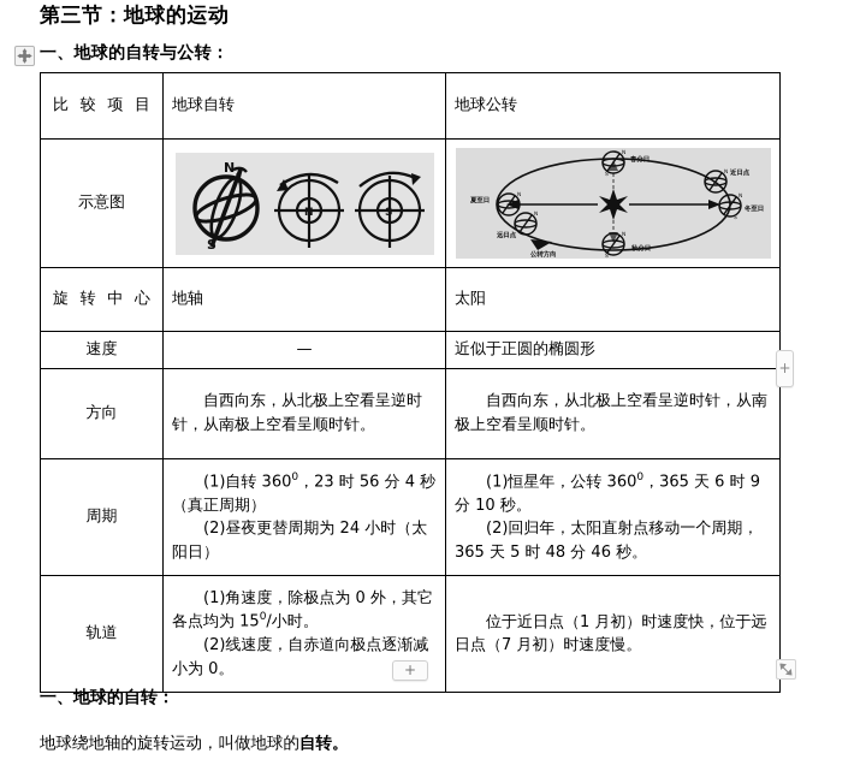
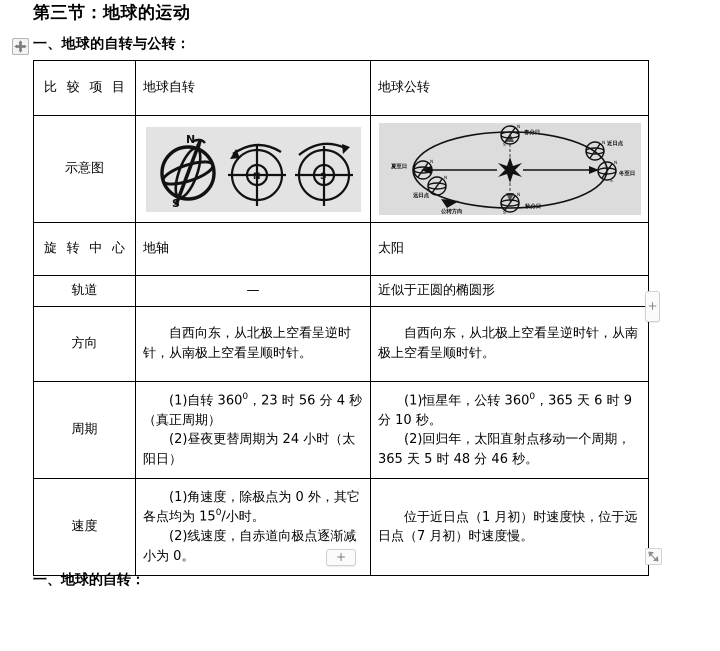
  第三节：地球的运动
  一、地球的自转与公转：
  比 较 项 目	地球自转	地球公转
  旋 转 中 心	地轴	太阳
- 速度	—	近似于正圆的椭圆形
+ 轨道	—	近似于正圆的椭圆形
  方向	自西向东，从北极上空看呈逆时针，从南极上空看呈顺时针。	自西向东，从北极上空看呈逆时针，从南极上空看呈顺时针。
  周期	(1)自转 3600，23 时 56 分 4 秒（真正周期） (2)昼夜更替周期为 24 小时（太阳日）	(1)恒星年，公转 3600，365 天 6 时 9 分 10 秒。 (2)回归年，太阳直射点移动一个周期，365 天 5 时 48 分 46 秒。
- 轨道	(1)角速度，除极点为 0 外，其它各点均为 150/小时。 (2)线速度，自赤道向极点逐渐减小为 0。	位于近日点（1 月初）时速度快，位于远日点（7 月初）时速度慢。
+ 速度	(1)角速度，除极点为 0 外，其它各点均为 150/小时。 (2)线速度，自赤道向极点逐渐减小为 0。	位于近日点（1 月初）时速度快，位于远日点（7 月初）时速度慢。
  +
  +
  一、地球的自转：
- 地球绕地轴的旋转运动，叫做地球的自转。
